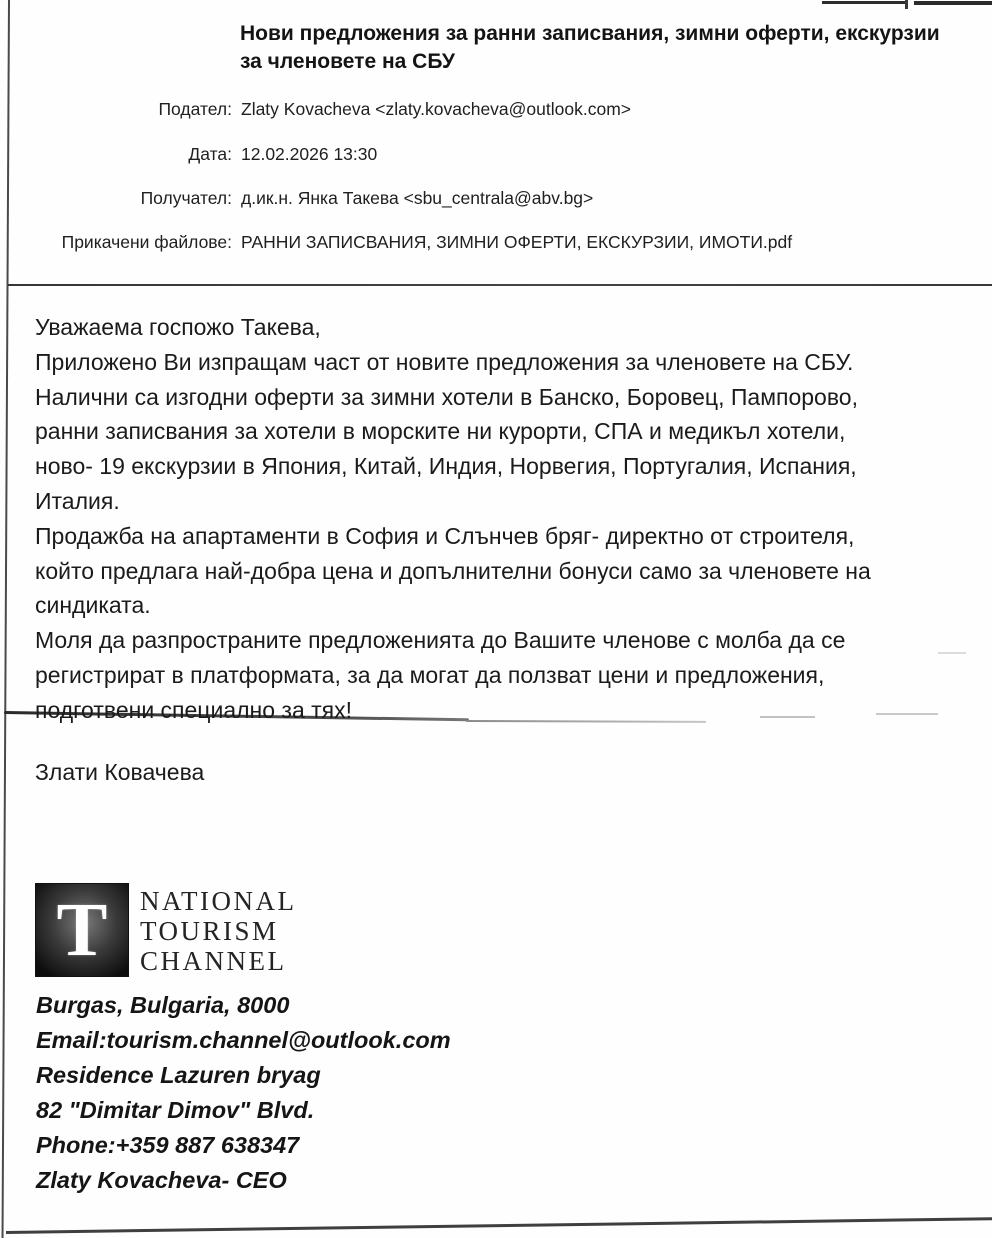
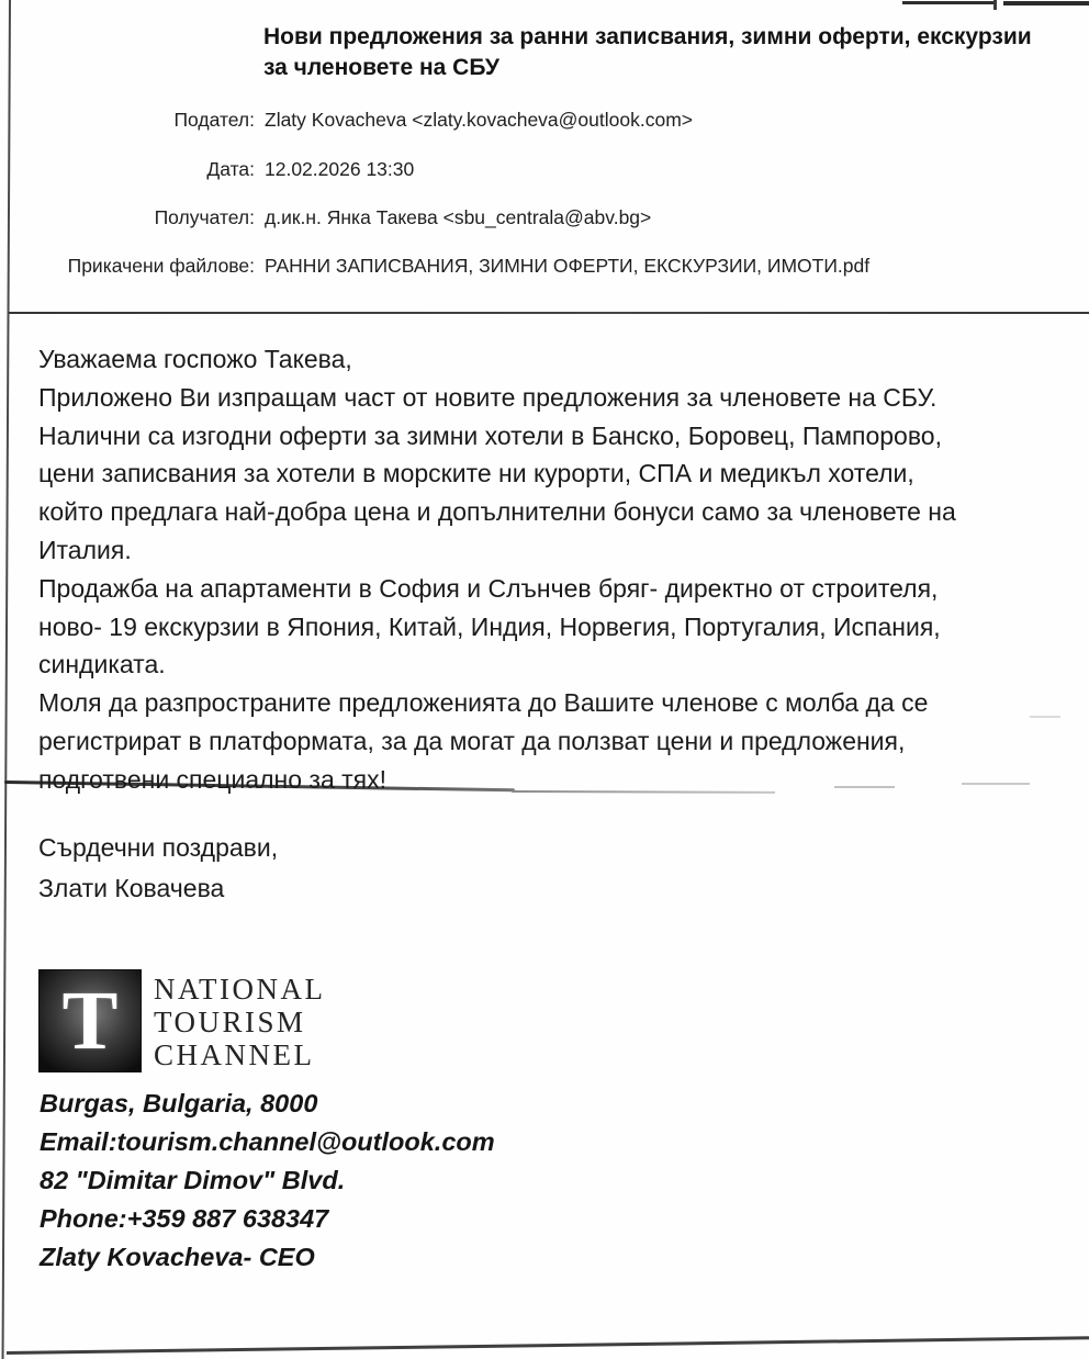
  Нови предложения за ранни записвания, зимни оферти, екскурзии за членовете на СБУ
  Подател:
  Zlaty Kovacheva <zlaty.kovacheva@outlook.com>
  Дата:
  12.02.2026 13:30
  Получател:
  д.ик.н. Янка Такева <sbu_centrala@abv.bg>
  Прикачени файлове:
  РАННИ ЗАПИСВАНИЯ, ЗИМНИ ОФЕРТИ, ЕКСКУРЗИИ, ИМОТИ.pdf
  Уважаема госпожо Такева,
  Приложено Ви изпращам част от новите предложения за членовете на СБУ.
  Налични са изгодни оферти за зимни хотели в Банско, Боровец, Пампорово,
- ранни записвания за хотели в морските ни курорти, СПА и медикъл хотели,
+ цени записвания за хотели в морските ни курорти, СПА и медикъл хотели,
- ново- 19 екскурзии в Япония, Китай, Индия, Норвегия, Португалия, Испания,
+ който предлага най-добра цена и допълнителни бонуси само за членовете на
  Италия.
  Продажба на апартаменти в София и Слънчев бряг- директно от строителя,
- който предлага най-добра цена и допълнителни бонуси само за членовете на
+ ново- 19 екскурзии в Япония, Китай, Индия, Норвегия, Португалия, Испания,
  синдиката.
  Моля да разпространите предложенията до Вашите членове с молба да се
  регистрират в платформата, за да могат да ползват цени и предложения,
  подготвени специално за тях!
+ Сърдечни поздрави,
  Злати Ковачева
  T
  NATIONAL
  TOURISM
  CHANNEL
  Burgas, Bulgaria, 8000
  Email:tourism.channel@outlook.com
- Residence Lazuren bryag
  82 "Dimitar Dimov" Blvd.
  Phone:+359 887 638347
  Zlaty Kovacheva- CEO
